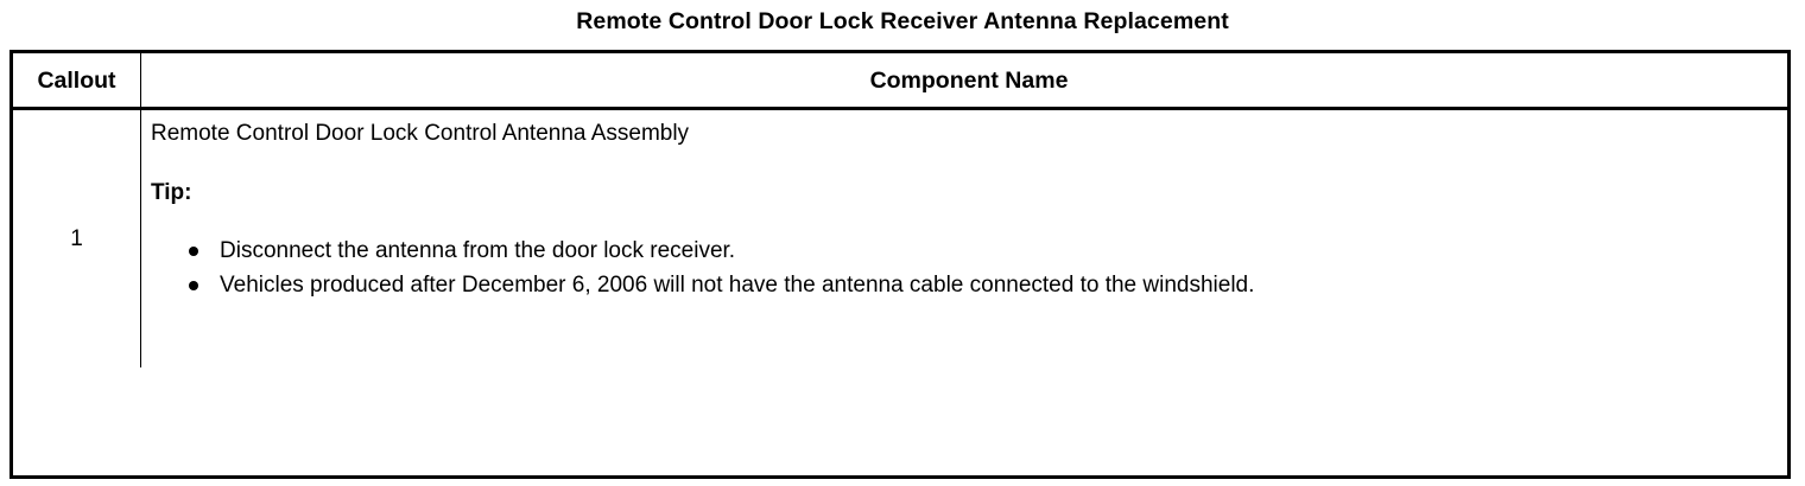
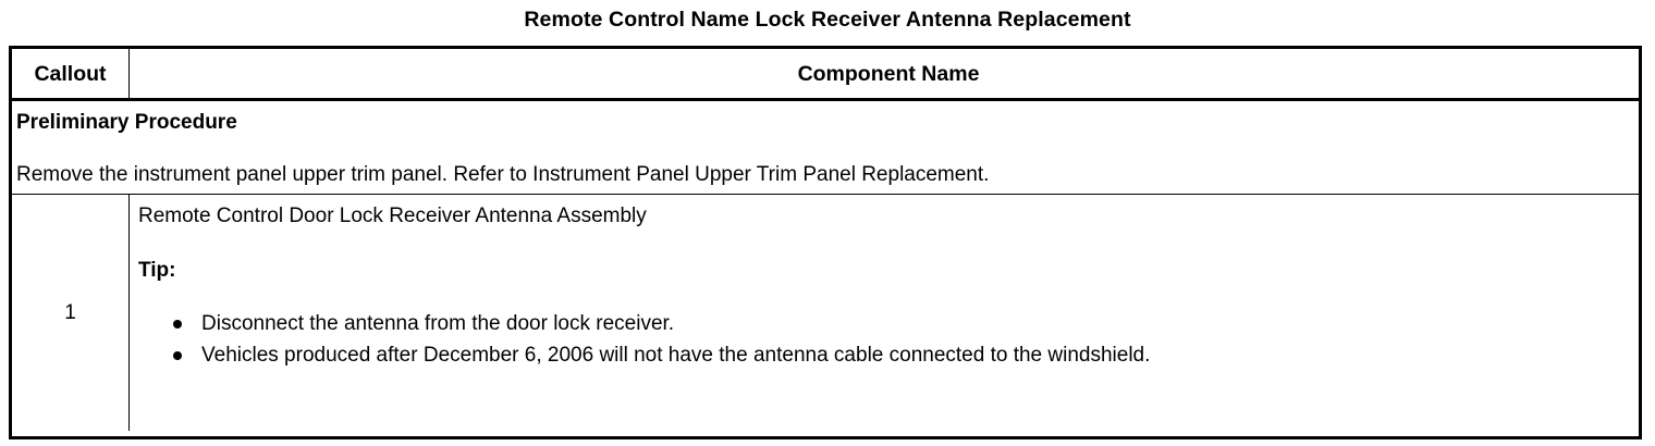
- Remote Control Door Lock Receiver Antenna Replacement
+ Remote Control Name Lock Receiver Antenna Replacement
  Callout
  Component Name
+ Preliminary Procedure
+ Remove the instrument panel upper trim panel. Refer to Instrument Panel Upper Trim Panel Replacement.
  1
- Remote Control Door Lock Control Antenna Assembly
+ Remote Control Door Lock Receiver Antenna Assembly
  Tip:
  Disconnect the antenna from the door lock receiver.
  Vehicles produced after December 6, 2006 will not have the antenna cable connected to the windshield.
